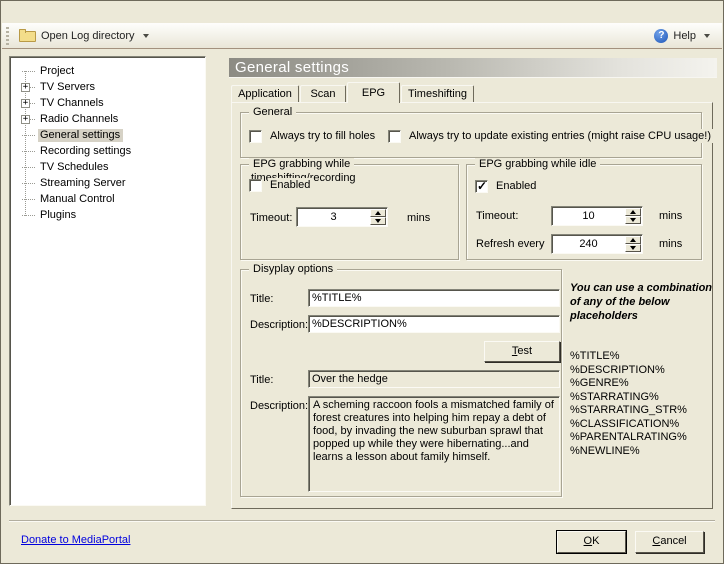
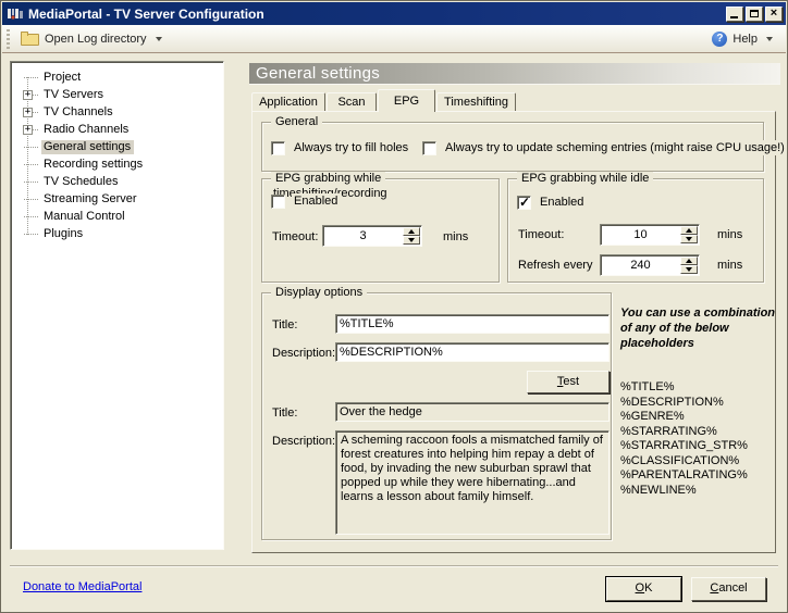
+ MediaPortal - TV Server Configuration
+ ×
  Open Log directory
  ?
  Help
  Project
  TV Servers
  TV Channels
  Radio Channels
  General settings
  Recording settings
  TV Schedules
  Streaming Server
  Manual Control
  Plugins
  General settings
  Application
  Scan
  EPG
  Timeshifting
  General
  Always try to fill holes
- Always try to update existing entries (might raise CPU usage!)
+ Always try to update scheming entries (might raise CPU usage!)
  EPG grabbing while
  Enabled
  Timeout:
  3
  mins
  EPG grabbing while idle
  Enabled
  Timeout:
  10
  mins
  Refresh every
  240
  mins
  Disyplay options
  Title:
  %TITLE%
  Description:
  %DESCRIPTION%
  Test
  Title:
  Over the hedge
  Description:
  A scheming raccoon fools a mismatched family of forest creatures into helping him repay a debt of food, by invading the new suburban sprawl that popped up while they were hibernating...and learns a lesson about family himself.
  You can use a combination of any of the below placeholders
  %TITLE%
  %DESCRIPTION%
  %GENRE%
  %STARRATING%
  %STARRATING_STR%
  %CLASSIFICATION%
  %PARENTALRATING%
  %NEWLINE%
  Donate to MediaPortal
  OK
  Cancel
